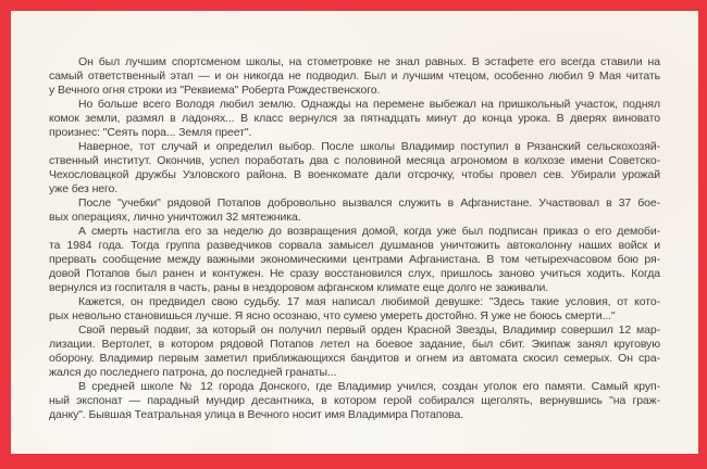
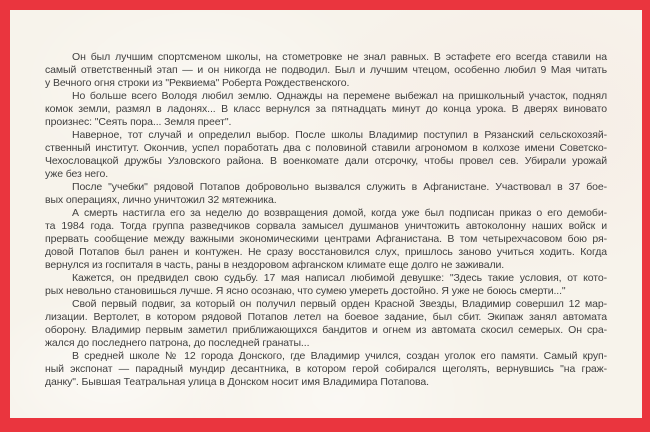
  Он был лучшим спортсменом школы, на стометровке не знал равных. В эстафете его всегда ставили на
  самый ответственный этап — и он никогда не подводил. Был и лучшим чтецом, особенно любил 9 Мая читать
  у Вечного огня строки из "Реквиема" Роберта Рождественского.
  Но больше всего Володя любил землю. Однажды на перемене выбежал на пришкольный участок, поднял
  комок земли, размял в ладонях... В класс вернулся за пятнадцать минут до конца урока. В дверях виновато
  произнес: "Сеять пора... Земля преет".
  Наверное, тот случай и определил выбор. После школы Владимир поступил в Рязанский сельскохозяй-
- ственный институт. Окончив, успел поработать два с половиной месяца агрономом в колхозе имени Советско-
+ ственный институт. Окончив, успел поработать два с половиной ставили агрономом в колхозе имени Советско-
  Чехословацкой дружбы Узловского района. В военкомате дали отсрочку, чтобы провел сев. Убирали урожай
  уже без него.
  После "учебки" рядовой Потапов добровольно вызвался служить в Афганистане. Участвовал в 37 бое-
  вых операциях, лично уничтожил 32 мятежника.
  А смерть настигла его за неделю до возвращения домой, когда уже был подписан приказ о его демоби-
  та 1984 года. Тогда группа разведчиков сорвала замысел душманов уничтожить автоколонну наших войск и
  прервать сообщение между важными экономическими центрами Афганистана. В том четырехчасовом бою ря-
  довой Потапов был ранен и контужен. Не сразу восстановился слух, пришлось заново учиться ходить. Когда
  вернулся из госпиталя в часть, раны в нездоровом афганском климате еще долго не заживали.
  Кажется, он предвидел свою судьбу. 17 мая написал любимой девушке: "Здесь такие условия, от кото-
  рых невольно становишься лучше. Я ясно осознаю, что сумею умереть достойно. Я уже не боюсь смерти..."
  Свой первый подвиг, за который он получил первый орден Красной Звезды, Владимир совершил 12 мар-
- лизации. Вертолет, в котором рядовой Потапов летел на боевое задание, был сбит. Экипаж занял круговую
+ лизации. Вертолет, в котором рядовой Потапов летел на боевое задание, был сбит. Экипаж занял автомата
  оборону. Владимир первым заметил приближающихся бандитов и огнем из автомата скосил семерых. Он сра-
  жался до последнего патрона, до последней гранаты...
  В средней школе № 12 города Донского, где Владимир учился, создан уголок его памяти. Самый круп-
  ный экспонат — парадный мундир десантника, в котором герой собирался щеголять, вернувшись "на граж-
- данку". Бывшая Театральная улица в Вечного носит имя Владимира Потапова.
+ данку". Бывшая Театральная улица в Донском носит имя Владимира Потапова.
